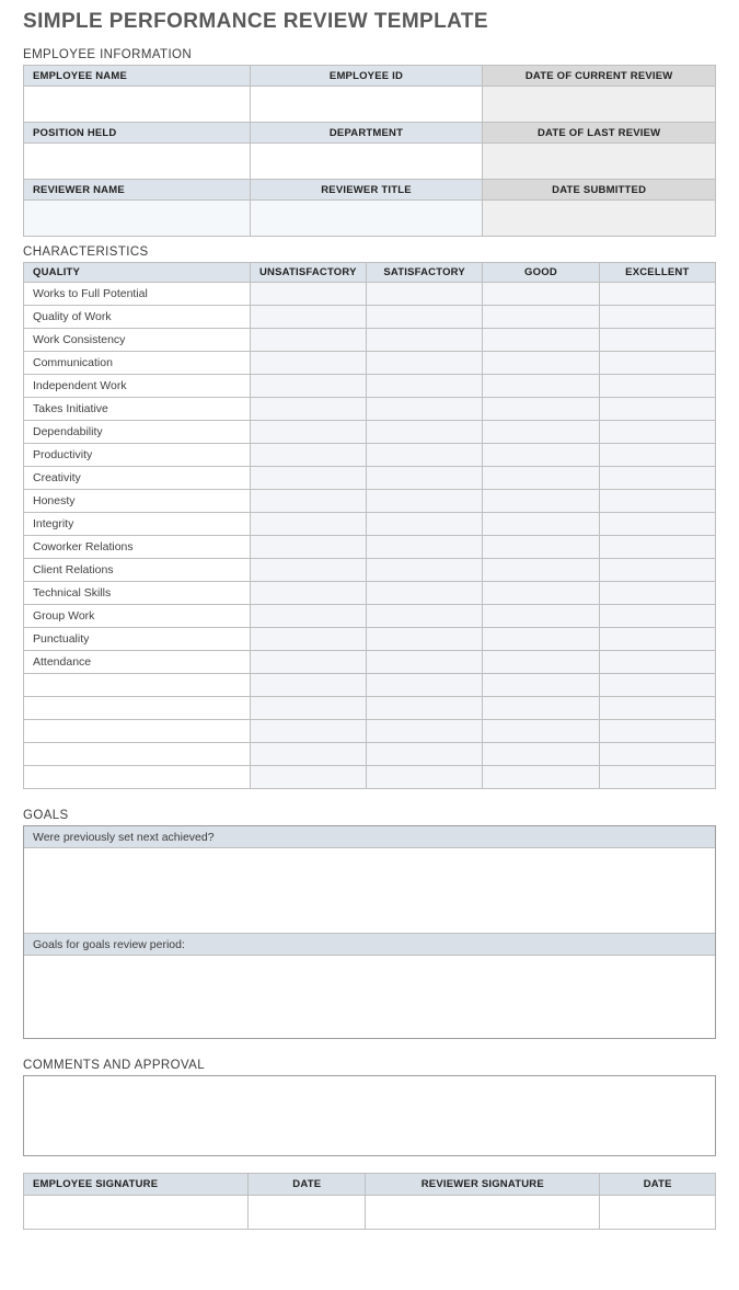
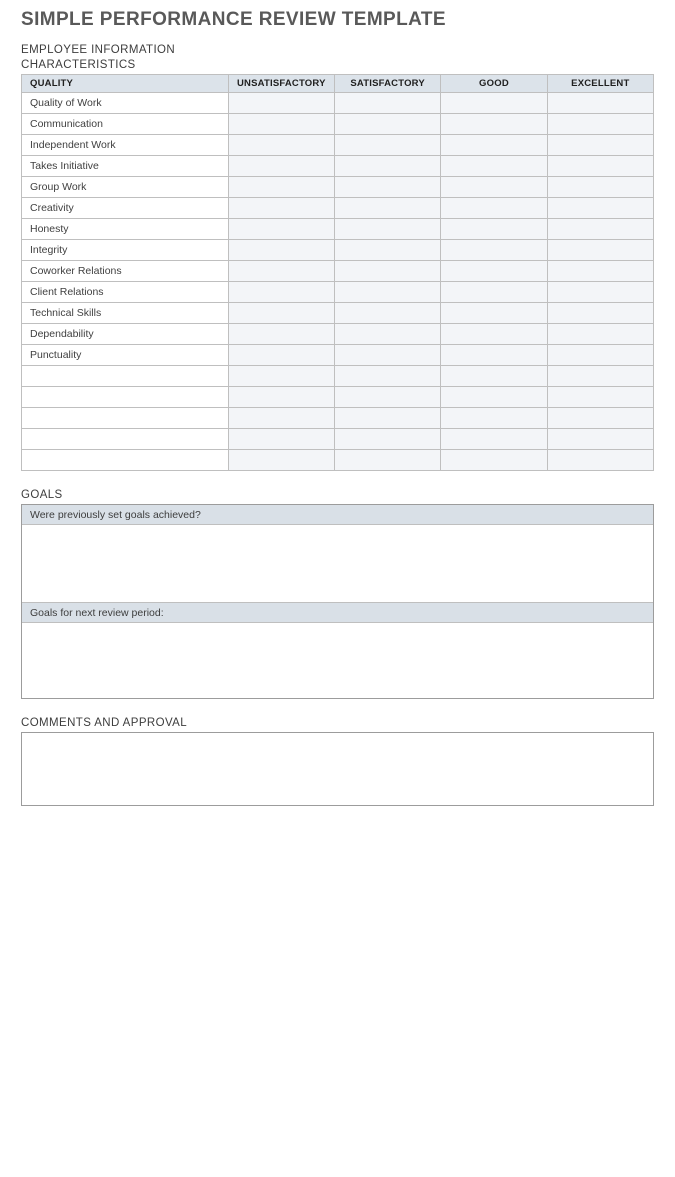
  SIMPLE PERFORMANCE REVIEW TEMPLATE
  EMPLOYEE INFORMATION
- EMPLOYEE NAME	EMPLOYEE ID	DATE OF CURRENT REVIEW
- POSITION HELD	DEPARTMENT	DATE OF LAST REVIEW
- REVIEWER NAME	REVIEWER TITLE	DATE SUBMITTED
  CHARACTERISTICS
  QUALITY	UNSATISFACTORY	SATISFACTORY	GOOD	EXCELLENT
- Works to Full Potential
  Quality of Work
- Work Consistency
  Communication
  Independent Work
  Takes Initiative
- Dependability
+ Group Work
- Productivity
  Creativity
  Honesty
  Integrity
  Coworker Relations
  Client Relations
  Technical Skills
- Group Work
+ Dependability
  Punctuality
- Attendance
  GOALS
- Were previously set next achieved?
+ Were previously set goals achieved?
- Goals for goals review period:
+ Goals for next review period:
  COMMENTS AND APPROVAL
- EMPLOYEE SIGNATURE	DATE	REVIEWER SIGNATURE	DATE
